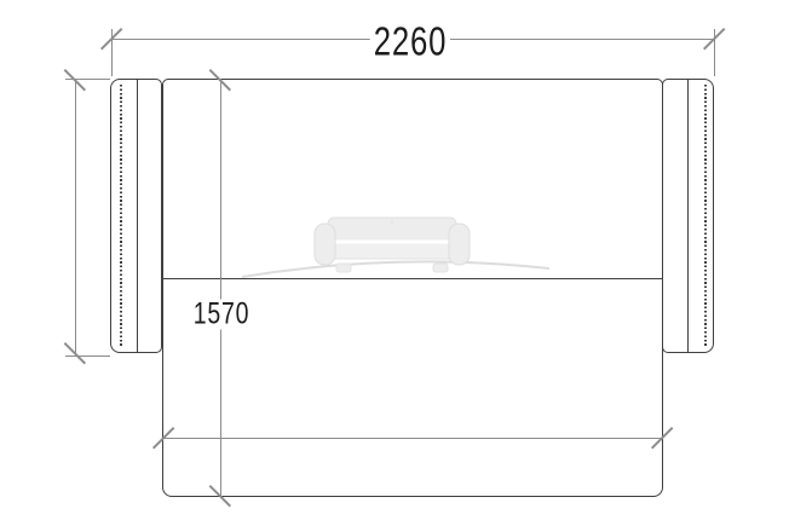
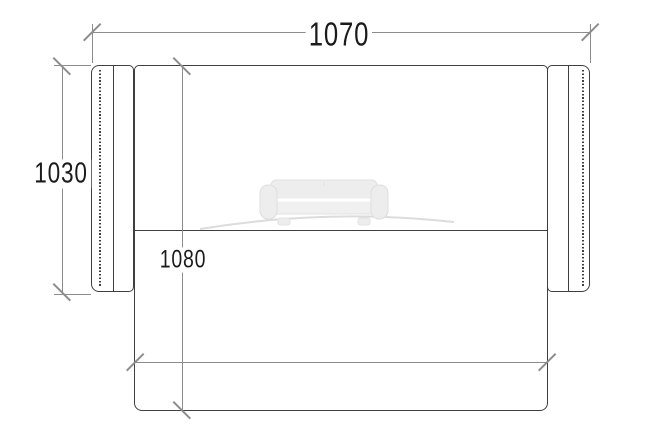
- 2260
+ 1070
+ 1030
- 1570
+ 1080
